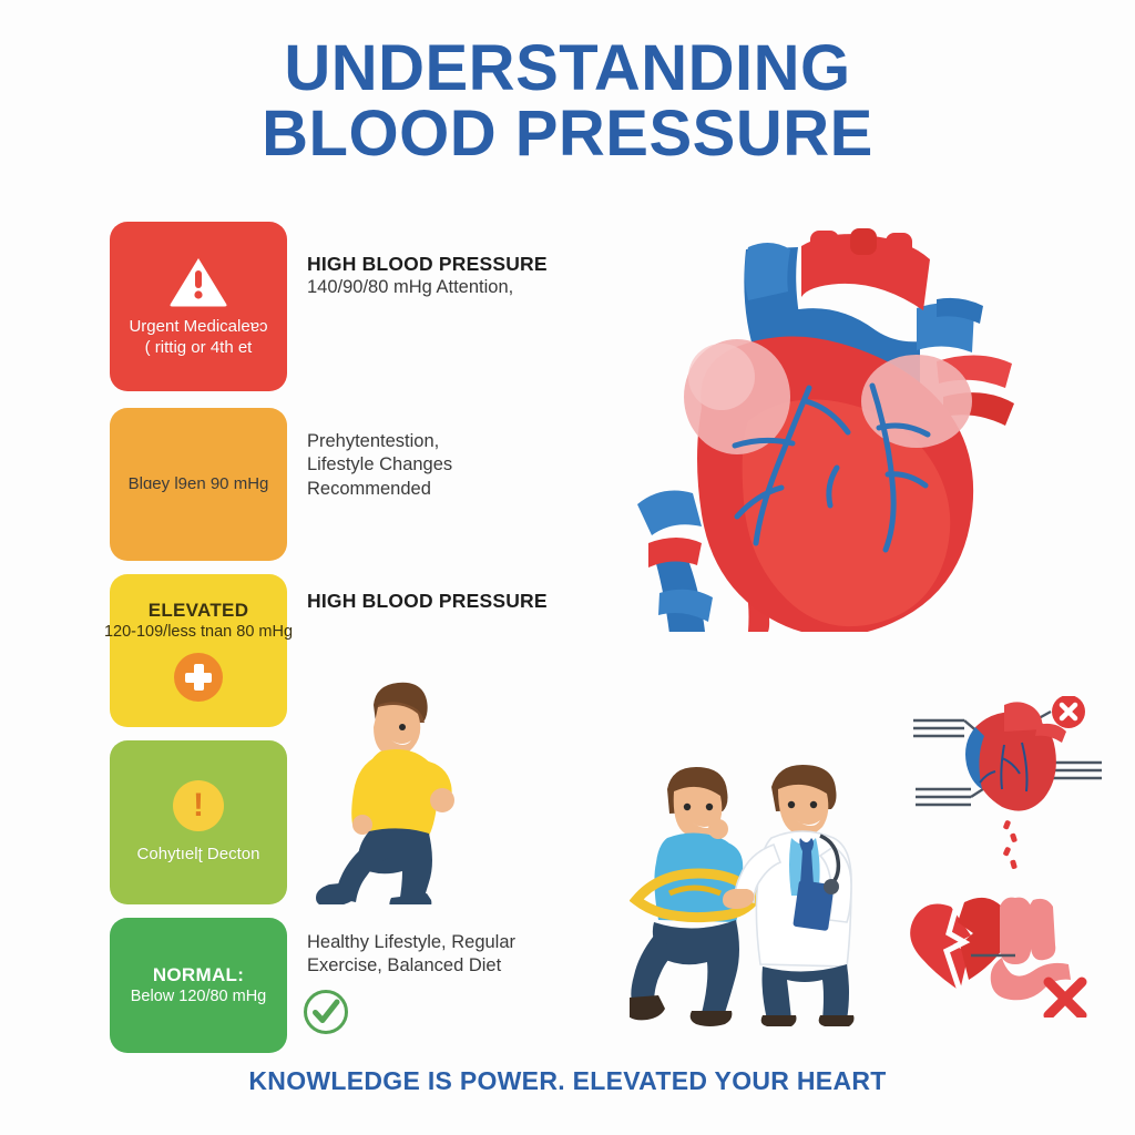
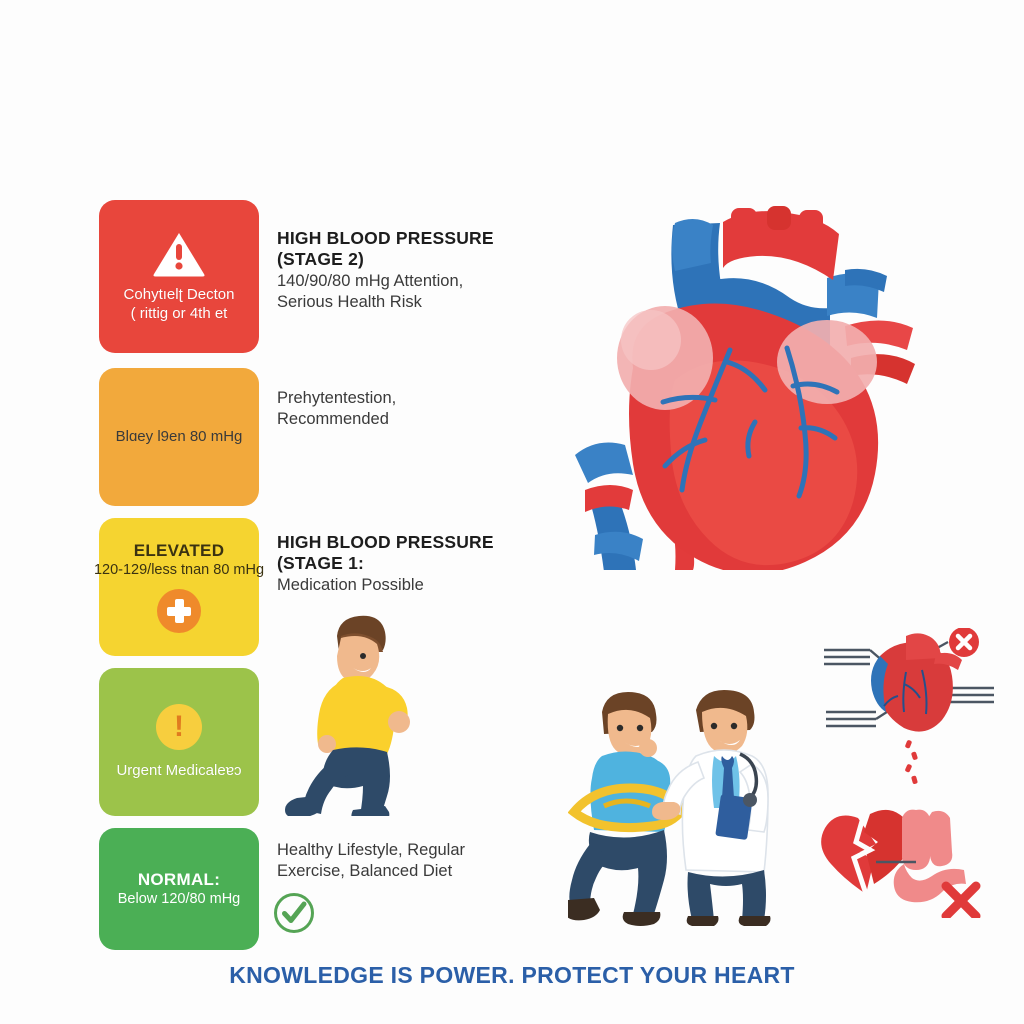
- UNDERSTANDING
- BLOOD PRESSURE
- Urgent Medicaleɐɔ
+ Cohytıelʈ Decton
  ( rittig or 4th et
- Blɑey l9en 90 mHg
+ Blɑey l9en 80 mHg
  ELEVATED
- 120-109/less tnan 80 mHg
+ 120-129/less tnan 80 mHg
  !
- Cohytıelʈ Decton
+ Urgent Medicaleɐɔ
  NORMAL:
  Below 120/80 mHg
  HIGH BLOOD PRESSURE
+ (STAGE 2)
  140/90/80 mHg Attention,
+ Serious Health Risk
  Prehytentestion,
- Lifestyle Changes
  Recommended
  HIGH BLOOD PRESSURE
+ (STAGE 1:
+ Medication Possible
  Healthy Lifestyle, Regular
  Exercise, Balanced Diet
- KNOWLEDGE IS POWER. ELEVATED YOUR HEART
+ KNOWLEDGE IS POWER. PROTECT YOUR HEART
